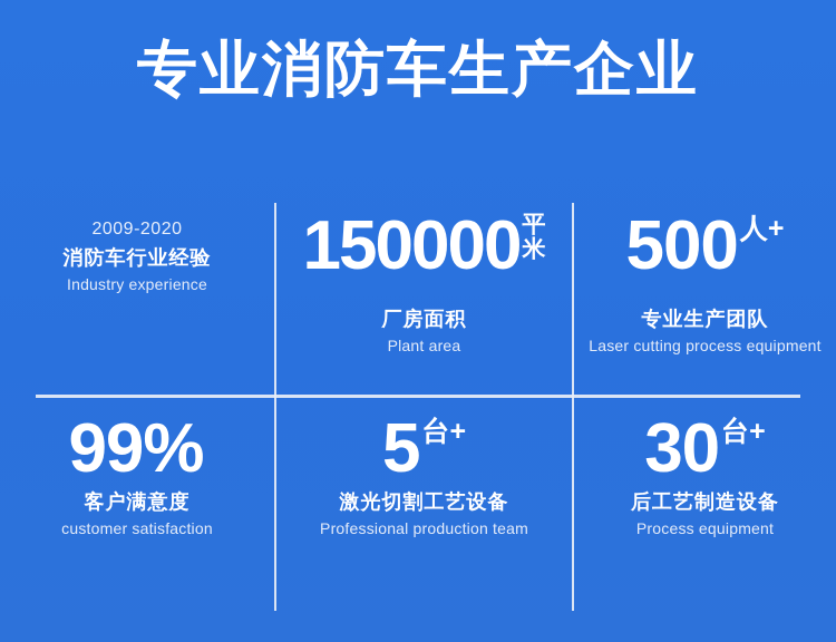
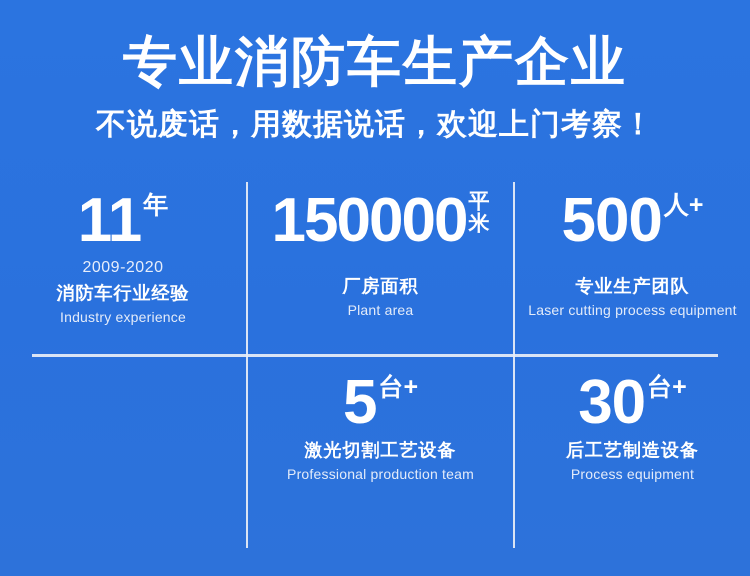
  专业消防车生产企业
+ 不说废话，用数据说话，欢迎上门考察！
+ 11
+ 年
  2009-2020
  消防车行业经验
  Industry experience
  150000
  平
  米
  厂房面积
  Plant area
  500
  人+
  专业生产团队
  Laser cutting process equipment
- 99%
- 客户满意度
- customer satisfaction
  5
  台+
  激光切割工艺设备
  Professional production team
  30
  台+
  后工艺制造设备
  Process equipment
